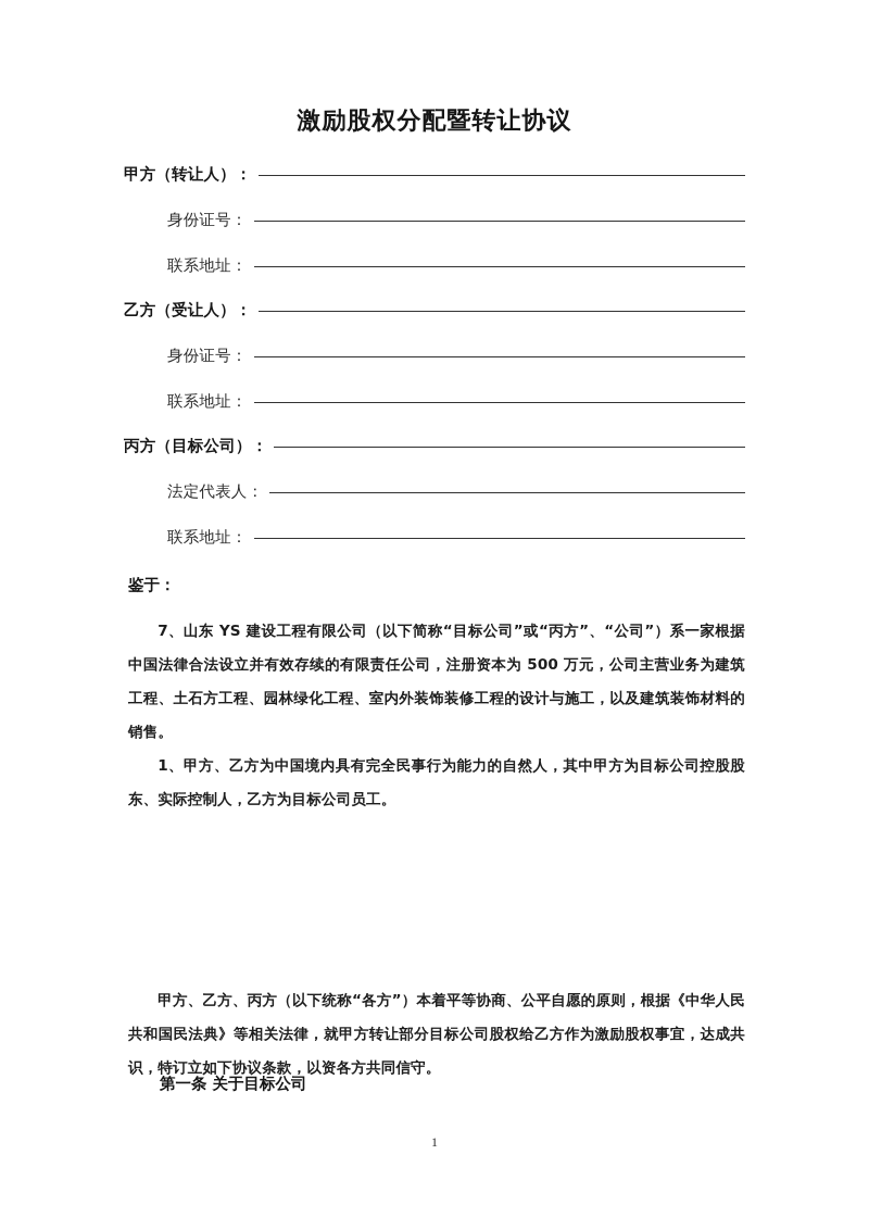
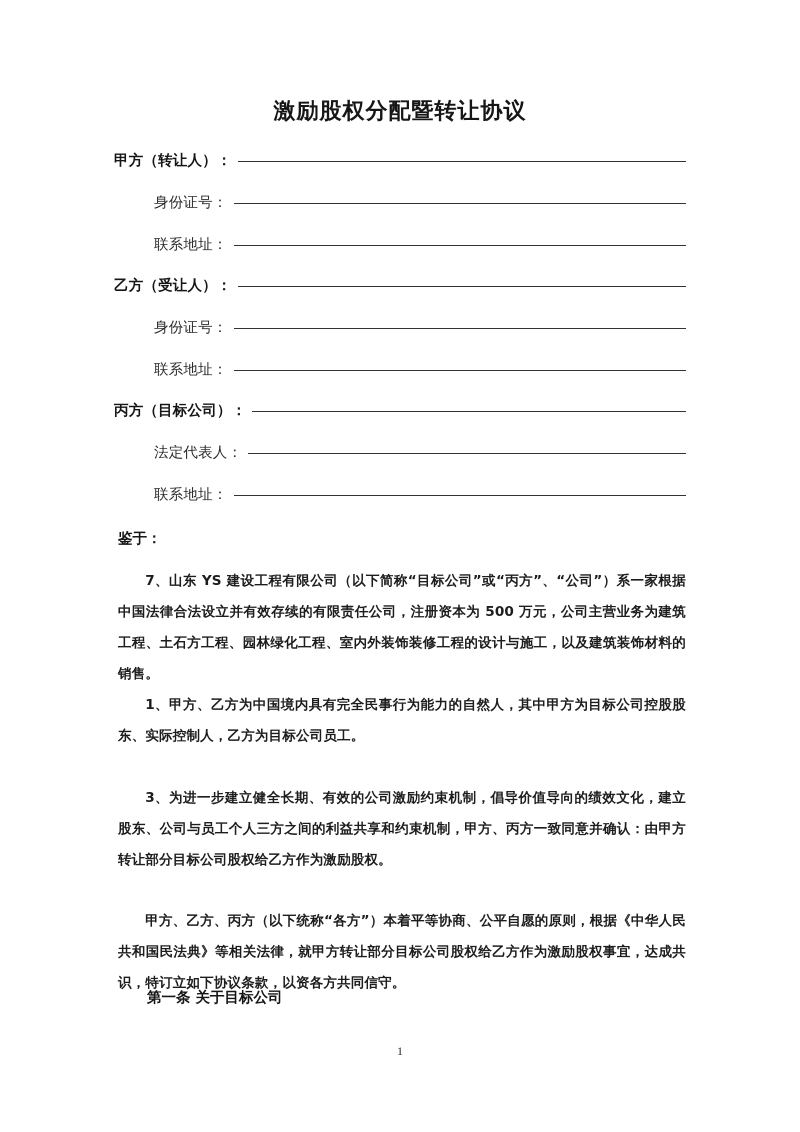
  激励股权分配暨转让协议
  甲方（转让人）：
  身份证号：
  联系地址：
  乙方（受让人）：
  身份证号：
  联系地址：
  丙方（目标公司）：
  法定代表人：
  联系地址：
  鉴于：
  7、山东 YS 建设工程有限公司（以下简称“目标公司”或“丙方”、“公司”）系一家根据中国法律合法设立并有效存续的有限责任公司，注册资本为 500 万元，公司主营业务为建筑工程、土石方工程、园林绿化工程、室内外装饰装修工程的设计与施工，以及建筑装饰材料的销售。
  1、甲方、乙方为中国境内具有完全民事行为能力的自然人，其中甲方为目标公司控股股东、实际控制人，乙方为目标公司员工。
+ 3、为进一步建立健全长期、有效的公司激励约束机制，倡导价值导向的绩效文化，建立股东、公司与员工个人三方之间的利益共享和约束机制，甲方、丙方一致同意并确认：由甲方转让部分目标公司股权给乙方作为激励股权。
  甲方、乙方、丙方（以下统称“各方”）本着平等协商、公平自愿的原则，根据《中华人民共和国民法典》等相关法律，就甲方转让部分目标公司股权给乙方作为激励股权事宜，达成共识，特订立如下协议条款，以资各方共同信守。
  第一条 关于目标公司
  1
